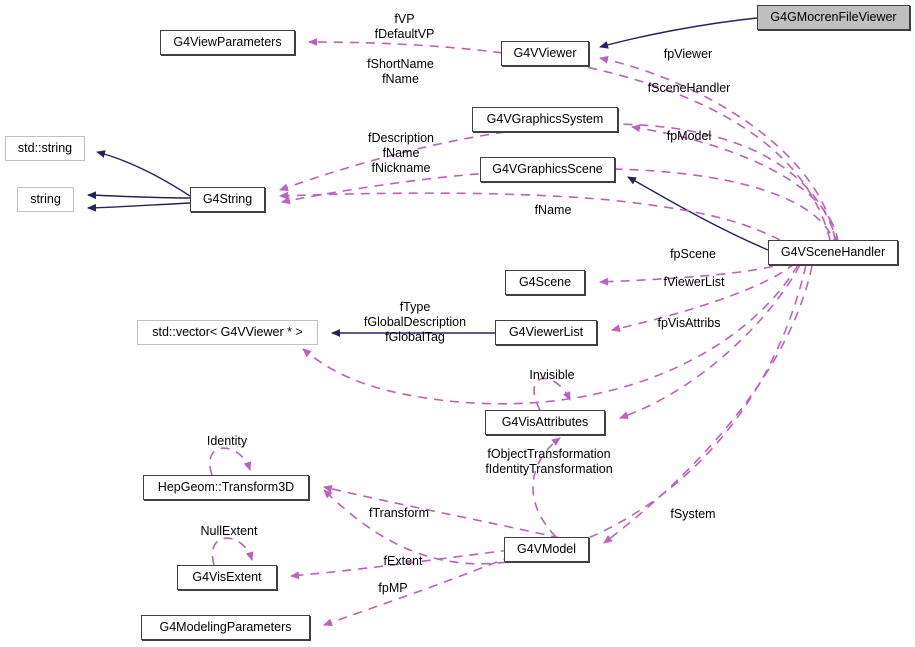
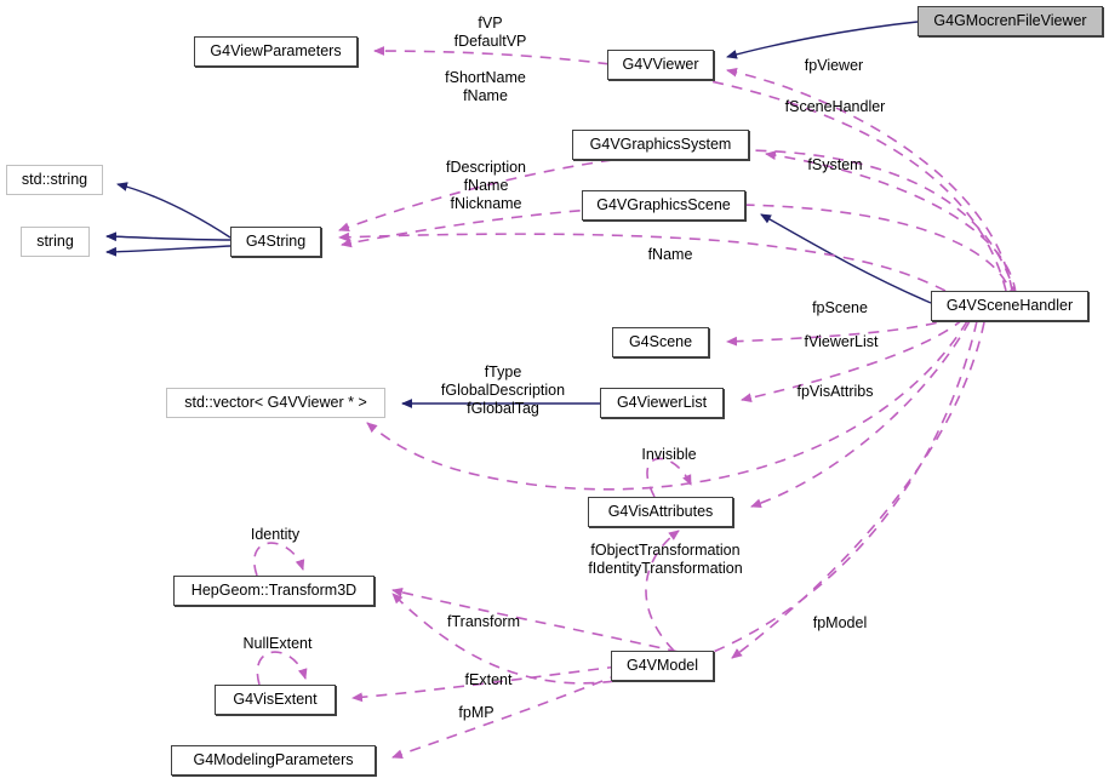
  G4ViewParameters
  std::string
  string
  G4String
  G4VViewer
  G4GMocrenFileViewer
  G4VGraphicsSystem
  G4VGraphicsScene
  G4VSceneHandler
  G4Scene
  std::vector< G4VViewer * >
  G4ViewerList
  G4VisAttributes
  HepGeom::Transform3D
  G4VisExtent
  G4ModelingParameters
  G4VModel
  fVP
  fDefaultVP
  fShortName
  fName
  fDescription
  fName
  fNickname
  fpViewer
  fSceneHandler
- fpModel
+ fSystem
  fName
  fpScene
  fViewerList
  fType
  fGlobalDescription
  fGlobalTag
  fpVisAttribs
  Invisible
  fObjectTransformation
  fIdentityTransformation
  Identity
  fTransform
  NullExtent
  fExtent
  fpMP
- fSystem
+ fpModel
